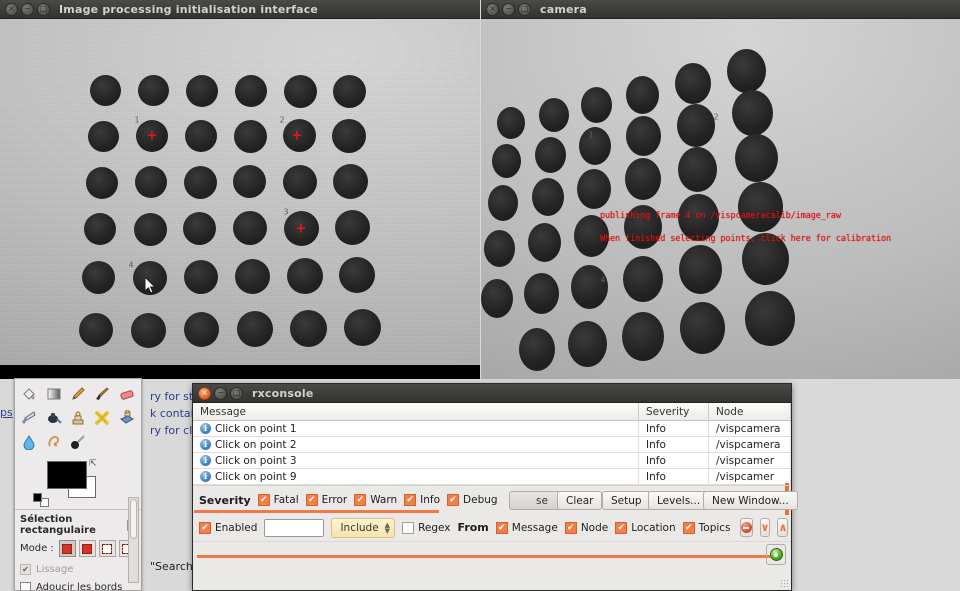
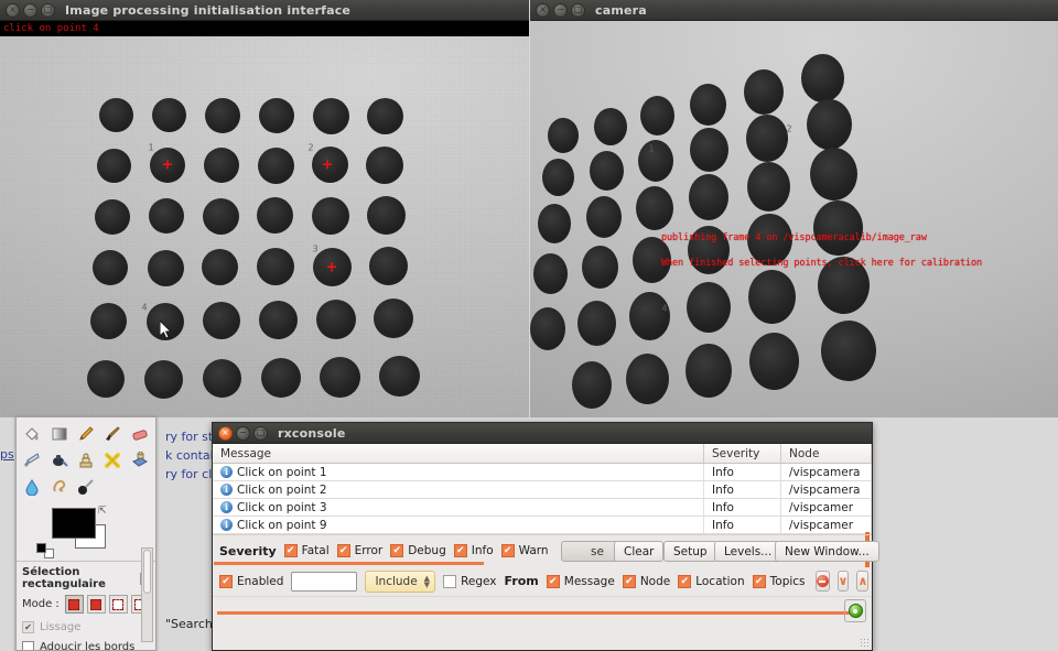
  ps
  ry for s
  k conta
  ry for cl
  "Search
  ×
  −
  □
  Image processing initialisation interface
+ click on point 4
  1
  +
  2
  +
  3
  +
  4
  ×
  −
  □
  camera
  1
  2
  4
  publishing frame 4 on /vispcameracalib/image_raw
  When finished selecting points, click here for calibration
  ⇱
  Sélection rectangulaire
  Mode :
  ✔
  Lissage
  Adoucir les bords
  ×
  −
  □
  rxconsole
  Message
  Severity
  Node
  i
  Click on point 1
  Info
  /vispcamera
  i
  Click on point 2
  Info
  /vispcamera
  i
  Click on point 3
  Info
  /vispcamer
  i
  Click on point 9
  Info
  /vispcamer
  Severity
  ✔
  Fatal
  ✔
  Error
  ✔
- Warn
+ Debug
  ✔
  Info
  ✔
- Debug
+ Warn
  se
  Clear
  Setup
  Levels...
  New Window...
  ✔
  Enabled
  Include
  ▲
  ▼
  Regex
  From
  ✔
  Message
  ✔
  Node
  ✔
  Location
  ✔
  Topics
  ∨
  ∧
